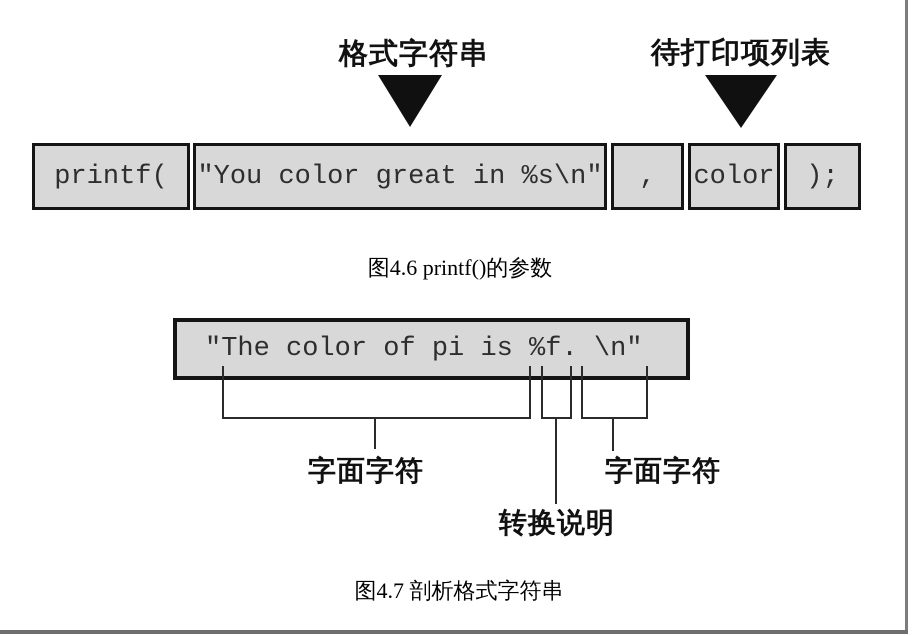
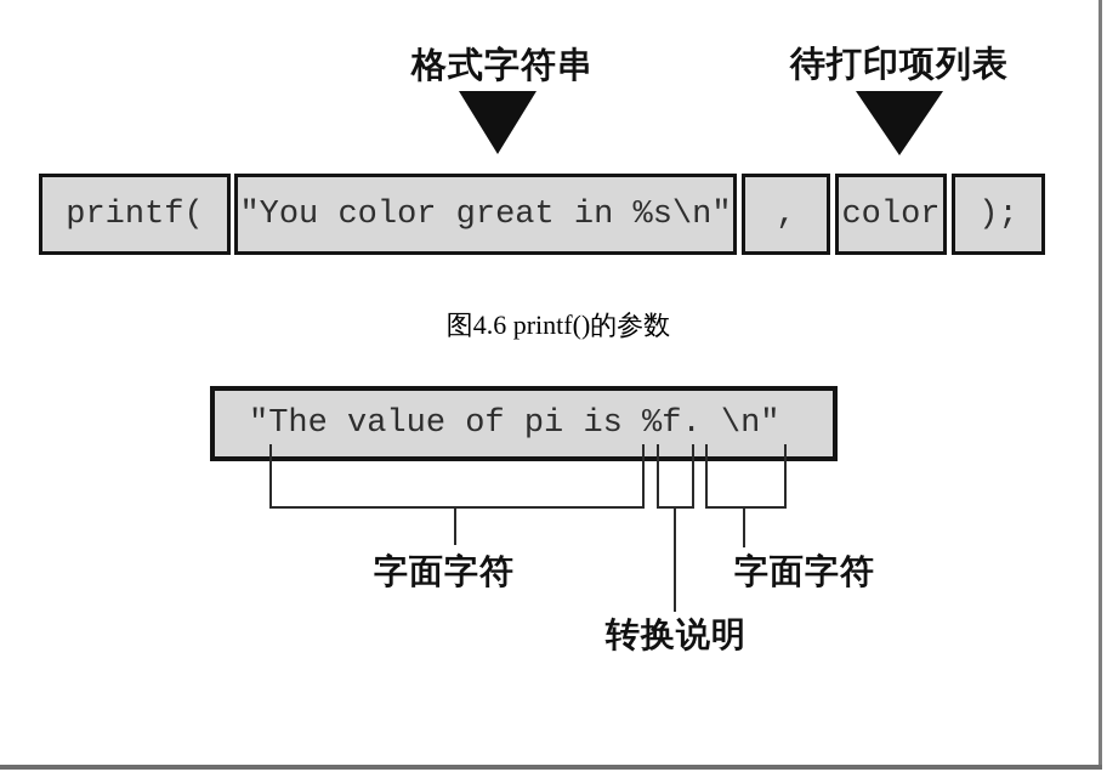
  格式字符串
  待打印项列表
  printf(
  "You color great in %s\n"
  ,
  color
  );
  图4.6 printf()的参数
- "The color of pi is %f. \n"
+ "The value of pi is %f. \n"
  字面字符
  转换说明
  字面字符
- 图4.7 剖析格式字符串
